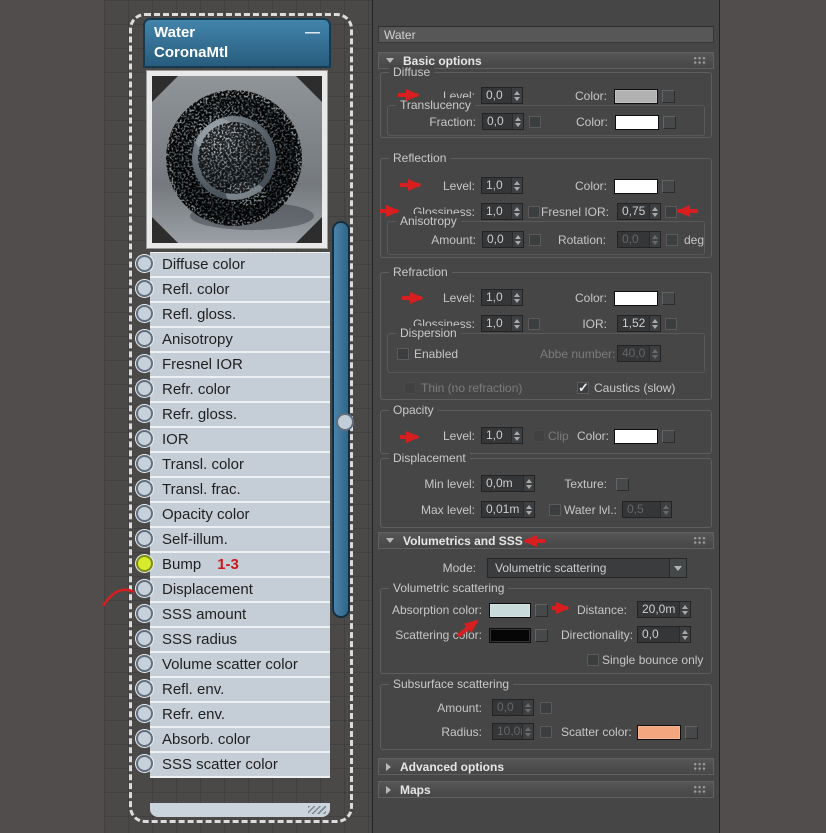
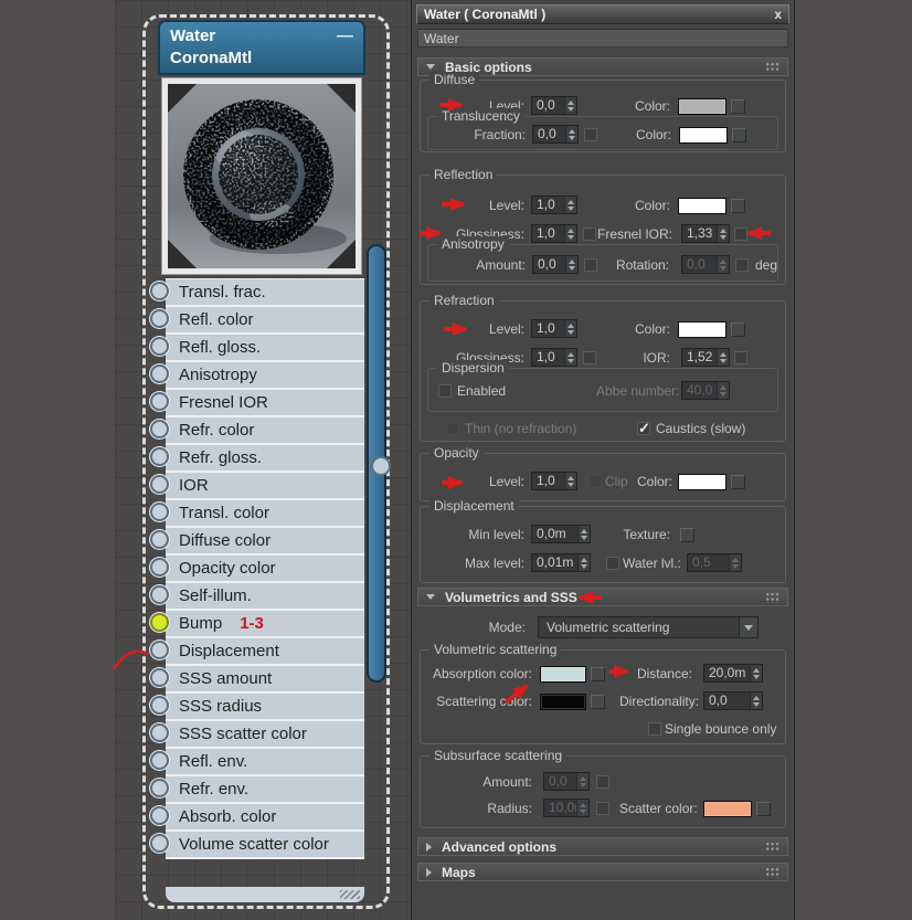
  Water
  —
  CoronaMtl
- Diffuse color
+ Transl. frac.
  Refl. color
  Refl. gloss.
  Anisotropy
  Fresnel IOR
  Refr. color
  Refr. gloss.
  IOR
  Transl. color
- Transl. frac.
+ Diffuse color
  Opacity color
  Self-illum.
  Bump
  1-3
  Displacement
  SSS amount
  SSS radius
- Volume scatter color
+ SSS scatter color
  Refl. env.
  Refr. env.
  Absorb. color
- SSS scatter color
+ Volume scatter color
+ Water ( CoronaMtl )
+ x
  Water
  Basic options
  Diffuse
  Level:
  0,0
  Color:
  Translucency
  Fraction:
  0,0
  Color:
  Reflection
  Level:
  1,0
  Color:
  Glossiness:
  1,0
  Fresnel IOR
- 0,75
+ 1,33
  Anisotropy
  Amount:
  0,0
  Rotation:
  0,0
  deg
  Refraction
  Level:
  1,0
  Color:
  Glossiness:
  1,0
  IOR:
  1,52
  Dispersion
  Enabled
  Abbe numbe
  40,0
  Thin (no refraction)
  Caustics (slow)
  Opacity
  Level:
  1,0
  Clip
  Color
  Displacement
  Min level:
  0,0m
  Texture:
  Max level:
  0,01m
  Water lvl.:
  0,5
  Volumetrics and SSS
  Mode:
  Volumetric scattering
  Volumetric scattering
  Absorption color:
  Distance:
  20,0m
  Scattering clor:
  Directionality
  0,0
  Single bounce only
  Subsurface scattering
  Amount:
  0,0
  Radius:
  10,0
  Scatter color
  Advanced options
  Maps
